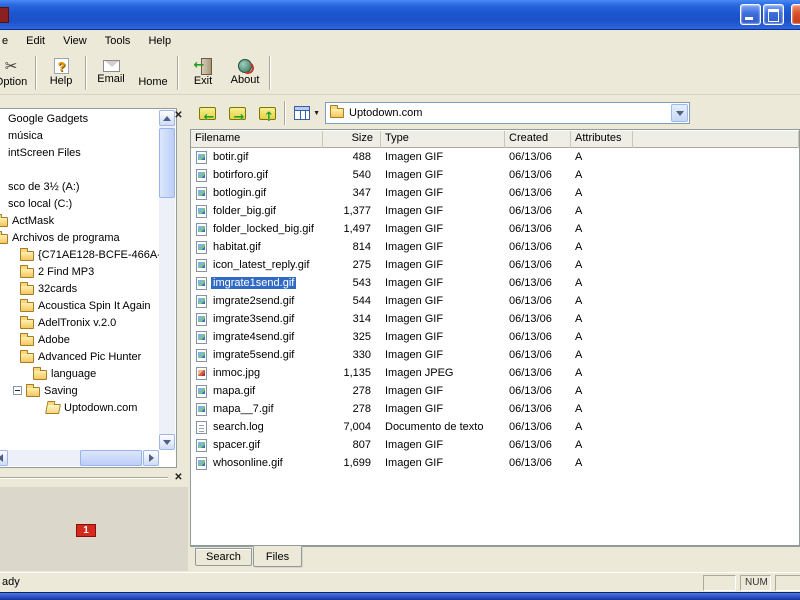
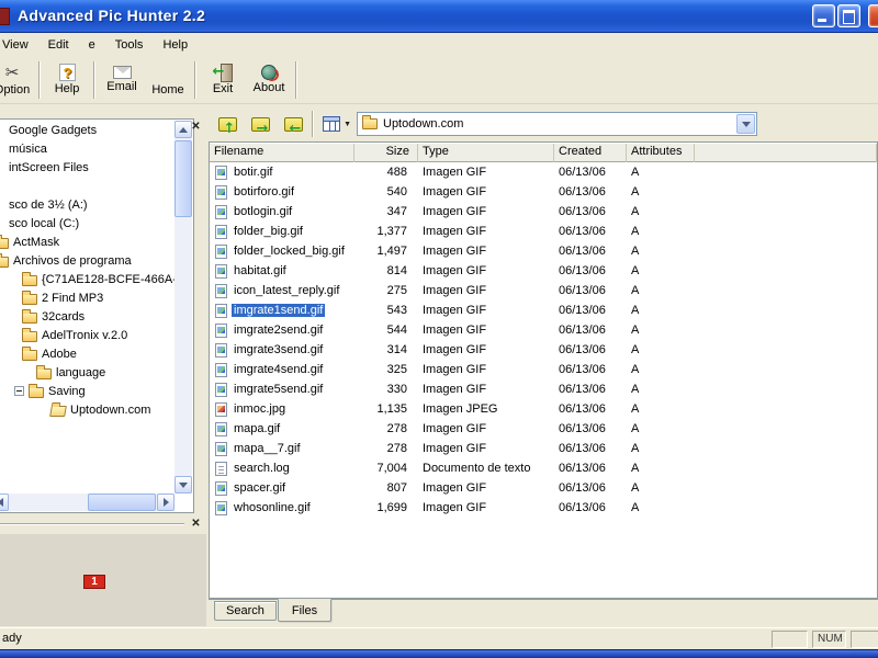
+ Advanced Pic Hunter 2.2
- e
+ View
  Edit
- View
+ e
  Tools
  Help
  ✂
  ption
  Help
  Email
  Home
  Exit
  About
  Google Gadgets
  música
  intScreen Files
  sco de 3½ (A:)
  sco local (C:)
  ActMask
  Archivos de programa
  {C71AE128-BCFE-466A
  2 Find MP3
  32cards
- Acoustica Spin It Again
  AdelTronix v.2.0
  Adobe
- Advanced Pic Hunter
  language
  Saving
  Uptodown.com
  ✕
  ✕
  1
- ←
+ ↑
  →
- ↑
+ ←
  Uptodown.com
  Filename
  Size
  Type
  Created
  Attributes
  botir.gif
  488
  Imagen GIF
  06/13/06
  A
  botirforo.gif
  540
  Imagen GIF
  06/13/06
  A
  botlogin.gif
  347
  Imagen GIF
  06/13/06
  A
  folder_big.gif
  1,377
  Imagen GIF
  06/13/06
  A
  folder_locked_big.gif
  1,497
  Imagen GIF
  06/13/06
  A
  habitat.gif
  814
  Imagen GIF
  06/13/06
  A
  icon_latest_reply.gif
  275
  Imagen GIF
  06/13/06
  A
  imgrate1send.gif
  543
  Imagen GIF
  06/13/06
  A
  imgrate2send.gif
  544
  Imagen GIF
  06/13/06
  A
  imgrate3send.gif
  314
  Imagen GIF
  06/13/06
  A
  imgrate4send.gif
  325
  Imagen GIF
  06/13/06
  A
  imgrate5send.gif
  330
  Imagen GIF
  06/13/06
  A
  inmoc.jpg
  1,135
  Imagen JPEG
  06/13/06
  A
  mapa.gif
  278
  Imagen GIF
  06/13/06
  A
  mapa__7.gif
  278
  Imagen GIF
  06/13/06
  A
  search.log
  7,004
  Documento de texto
  06/13/06
  A
  spacer.gif
  807
  Imagen GIF
  06/13/06
  A
  whosonline.gif
  1,699
  Imagen GIF
  06/13/06
  A
  Search
  Files
  ady
  NUM
